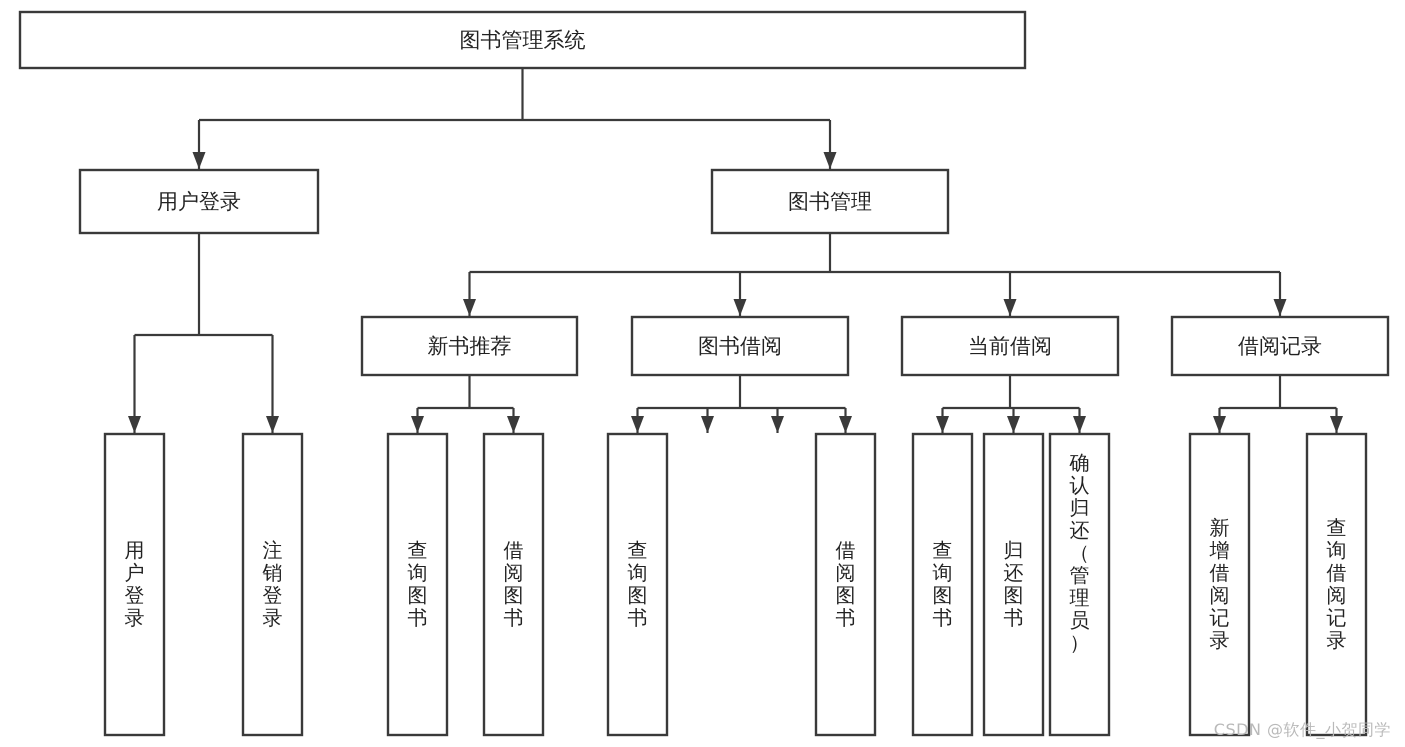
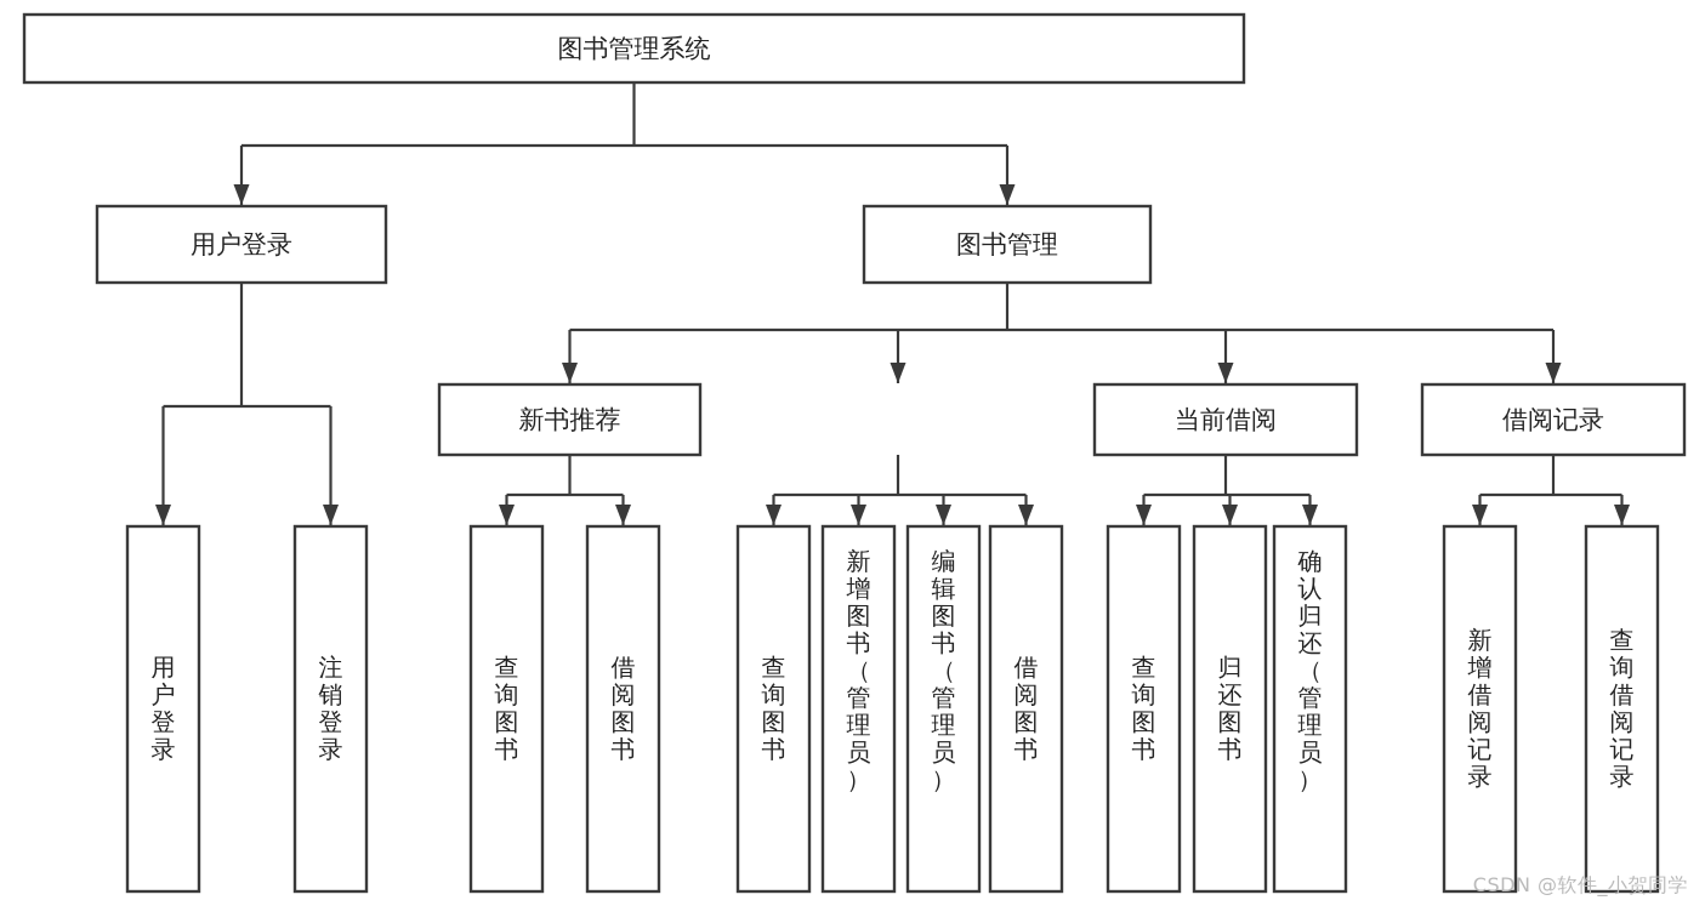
  图书管理系统
  用户登录
  图书管理
  新书推荐
- 图书借阅
  当前借阅
  借阅记录
  用户登录
  注销登录
  查询图书
  借阅图书
  查询图书
+ 新增图书（管理员）
+ 编辑图书（管理员）
  借阅图书
  查询图书
  归还图书
  确认归还（管理员）
  新增借阅记录
  查询借阅记录
  CSDN @软件_小贺同学
